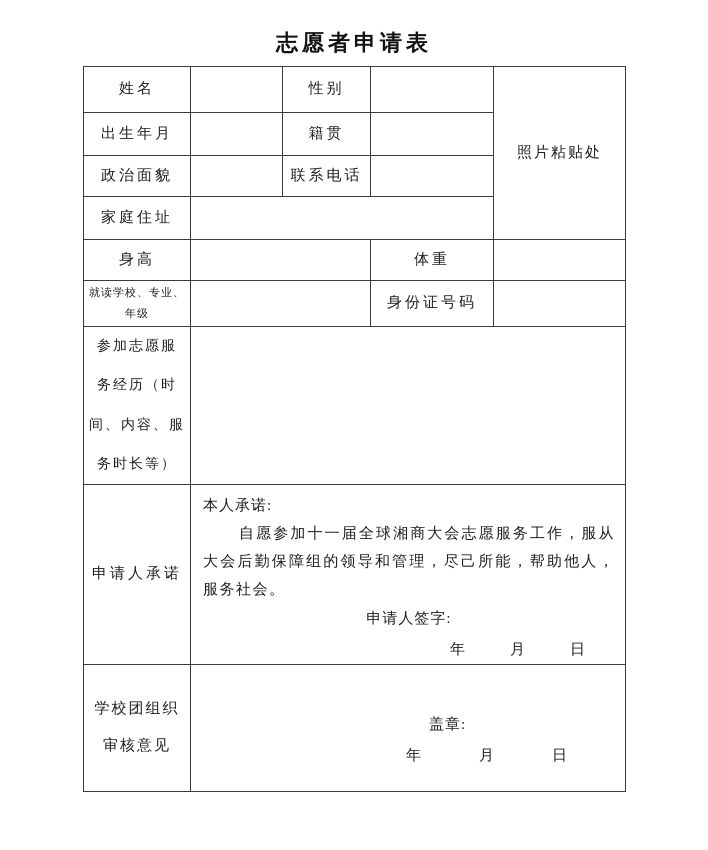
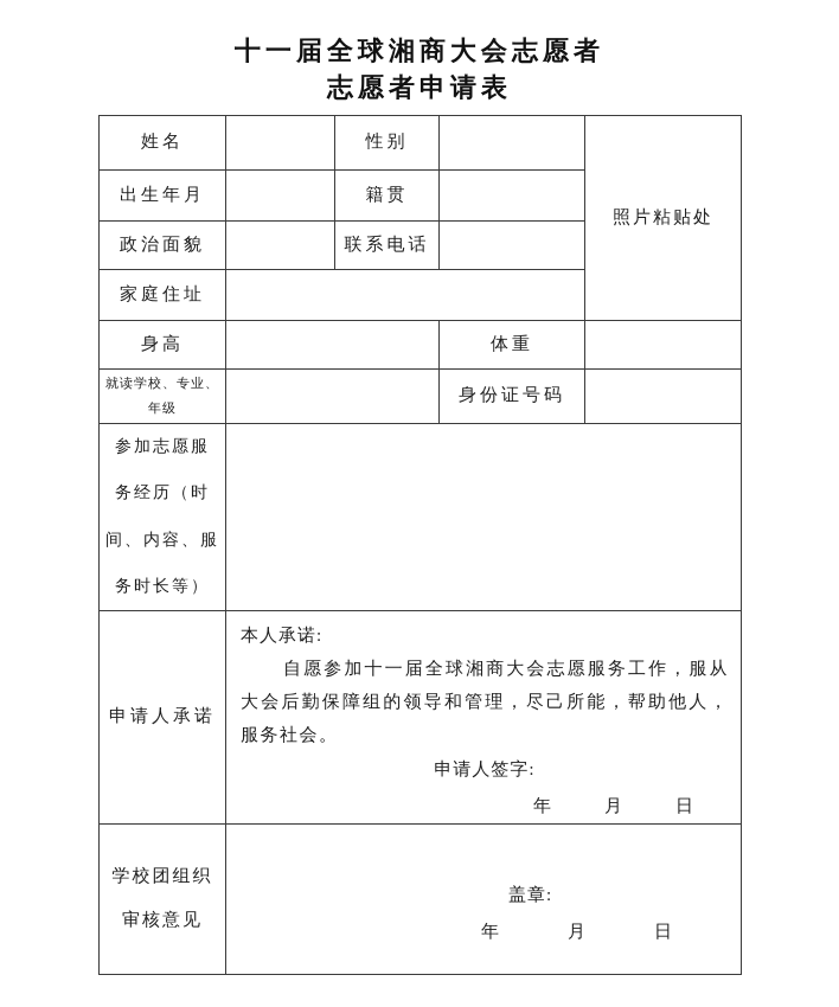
+ 十一届全球湘商大会志愿者
  志愿者申请表
  姓名		性别		照片粘贴处
  出生年月		籍贯
  政治面貌		联系电话
  家庭住址
  身高		体重
  就读学校、专业、 年级		身份证号码
  参加志愿服 务经历（时 间、内容、服 务时长等）
  申请人承诺	本人承诺: 自愿参加十一届全球湘商大会志愿服务工作，服从大会后勤保障组的领导和管理，尽己所能，帮助他人，服务社会。 申请人签字: 年 月 日
  学校团组织 审核意见	盖章: 年 月 日
